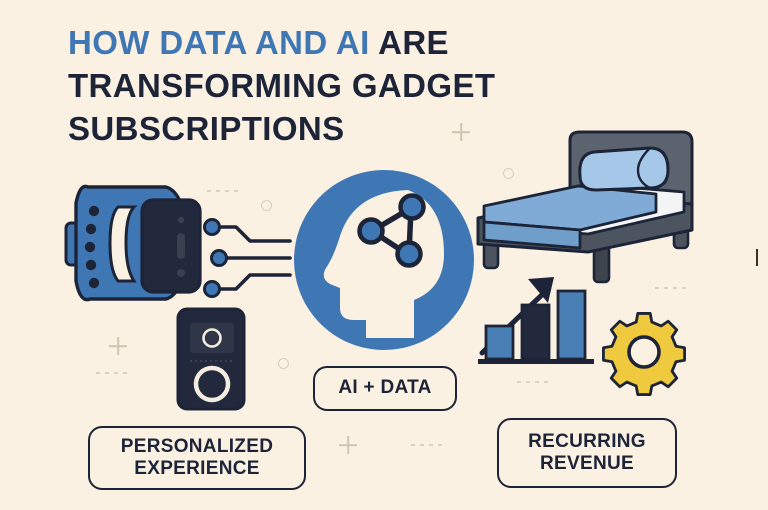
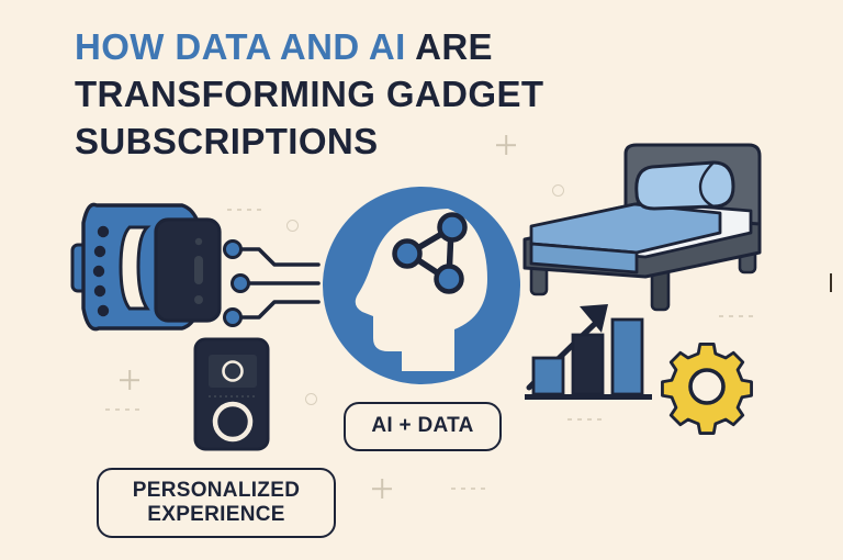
  HOW DATA AND AI ARE
  TRANSFORMING GADGET
  SUBSCRIPTIONS
  PERSONALIZED EXPERIENCE
  AI + DATA
- RECURRING REVENUE
